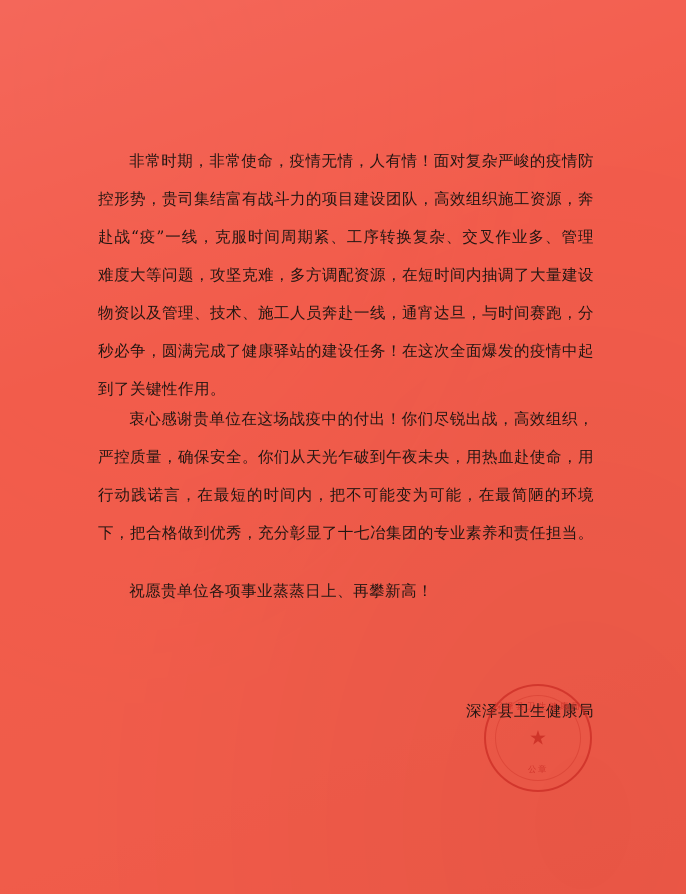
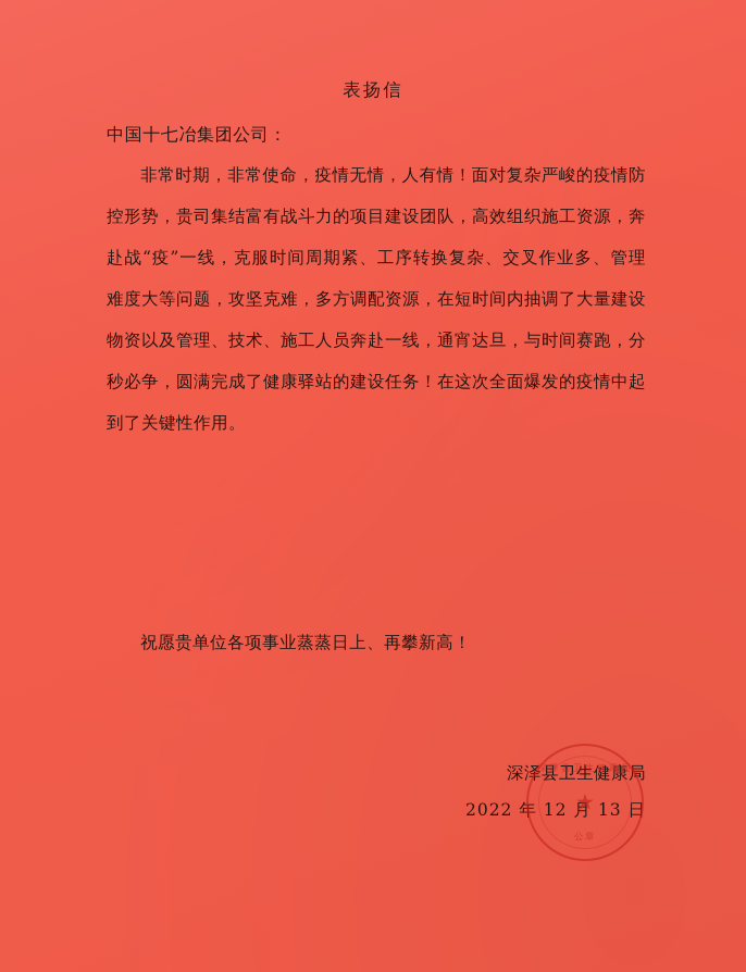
+ 表扬信
+ 中国十七冶集团公司：
  非常时期，非常使命，疫情无情，人有情！面对复杂严峻的疫情防控形势，贵司集结富有战斗力的项目建设团队，高效组织施工资源，奔赴战“疫”一线，克服时间周期紧、工序转换复杂、交叉作业多、管理难度大等问题，攻坚克难，多方调配资源，在短时间内抽调了大量建设物资以及管理、技术、施工人员奔赴一线，通宵达旦，与时间赛跑，分秒必争，圆满完成了健康驿站的建设任务！在这次全面爆发的疫情中起到了关键性作用。
- 衷心感谢贵单位在这场战疫中的付出！你们尽锐出战，高效组织，严控质量，确保安全。你们从天光乍破到午夜未央，用热血赴使命，用行动践诺言，在最短的时间内，把不可能变为可能，在最简陋的环境下，把合格做到优秀，充分彰显了十七冶集团的专业素养和责任担当。
  祝愿贵单位各项事业蒸蒸日上、再攀新高！
  深泽县卫生健康局
+ 2022 年 12 月 13 日
  深泽县卫生健康局
  ★
  公章
